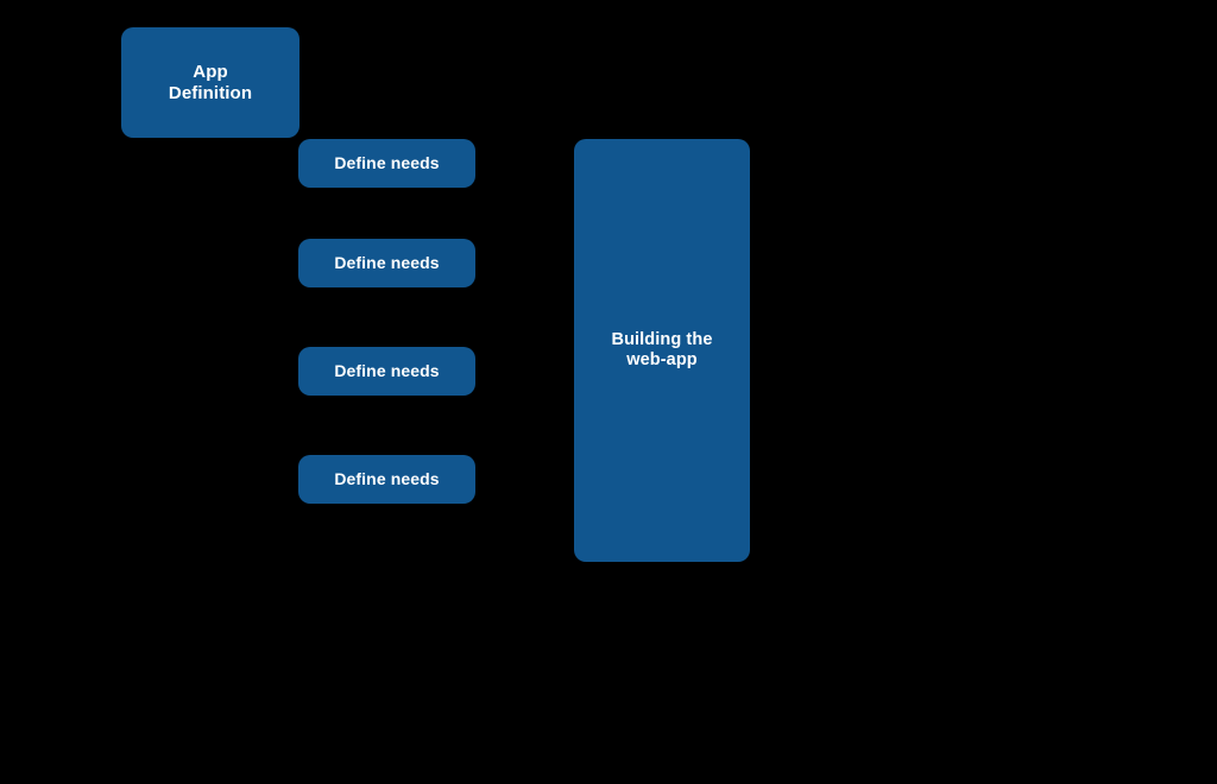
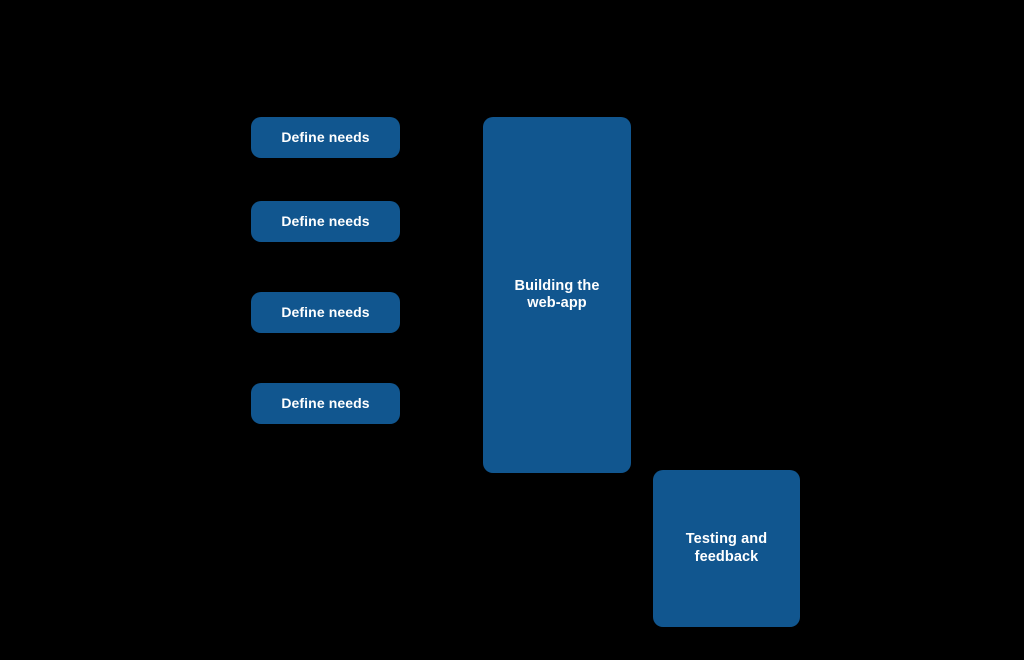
- App
- Definition
  Define needs
  Define needs
  Define needs
  Define needs
  Building the
  web-app
+ Testing and
+ feedback
